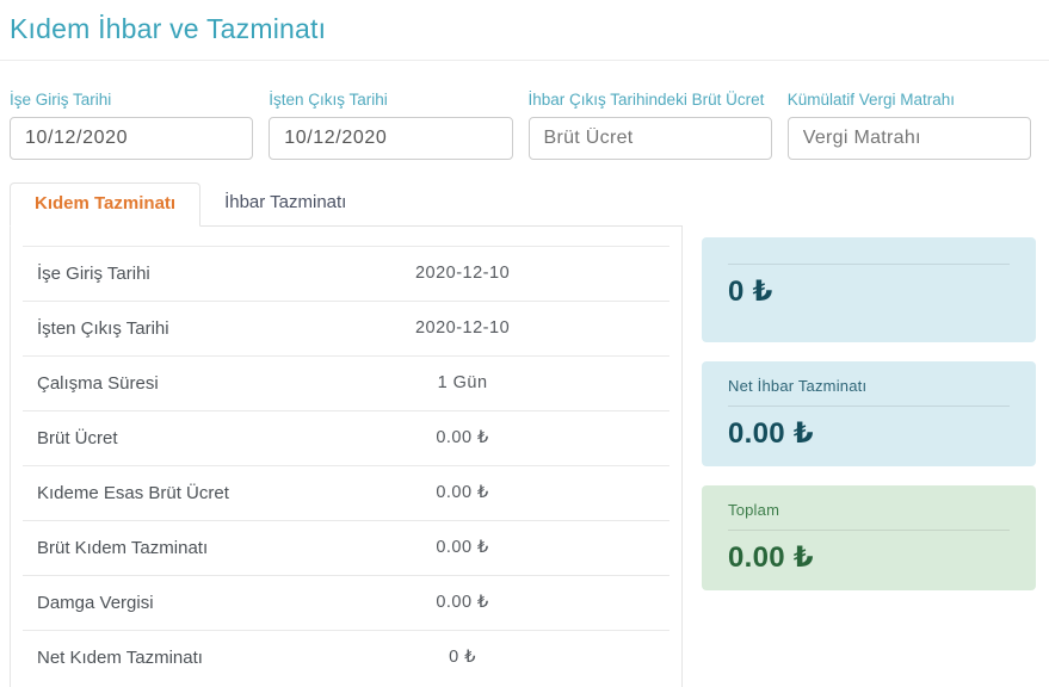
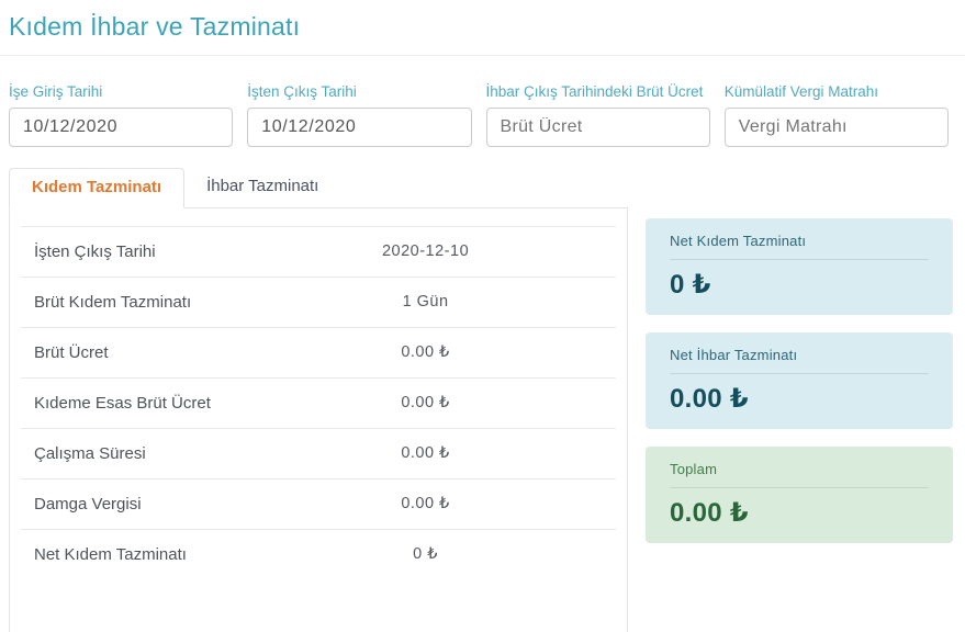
  Kıdem İhbar ve Tazminatı
  İşe Giriş Tarihi
  10/12/2020
  İşten Çıkış Tarihi
  10/12/2020
  İhbar Çıkış Tarihindeki Brüt Ücret
  Brüt Ücret
  Kümülatif Vergi Matrahı
  Vergi Matrahı
  Kıdem Tazminatı
  İhbar Tazminatı
- İşe Giriş Tarihi	2020-12-10
  İşten Çıkış Tarihi	2020-12-10
- Çalışma Süresi	1 Gün
+ Brüt Kıdem Tazminatı	1 Gün
  Brüt Ücret	0.00 ₺
  Kıdeme Esas Brüt Ücret	0.00 ₺
- Brüt Kıdem Tazminatı	0.00 ₺
+ Çalışma Süresi	0.00 ₺
  Damga Vergisi	0.00 ₺
  Net Kıdem Tazminatı	0 ₺
+ Net Kıdem Tazminatı
  0 ₺
  Net İhbar Tazminatı
  0.00 ₺
  Toplam
  0.00 ₺
